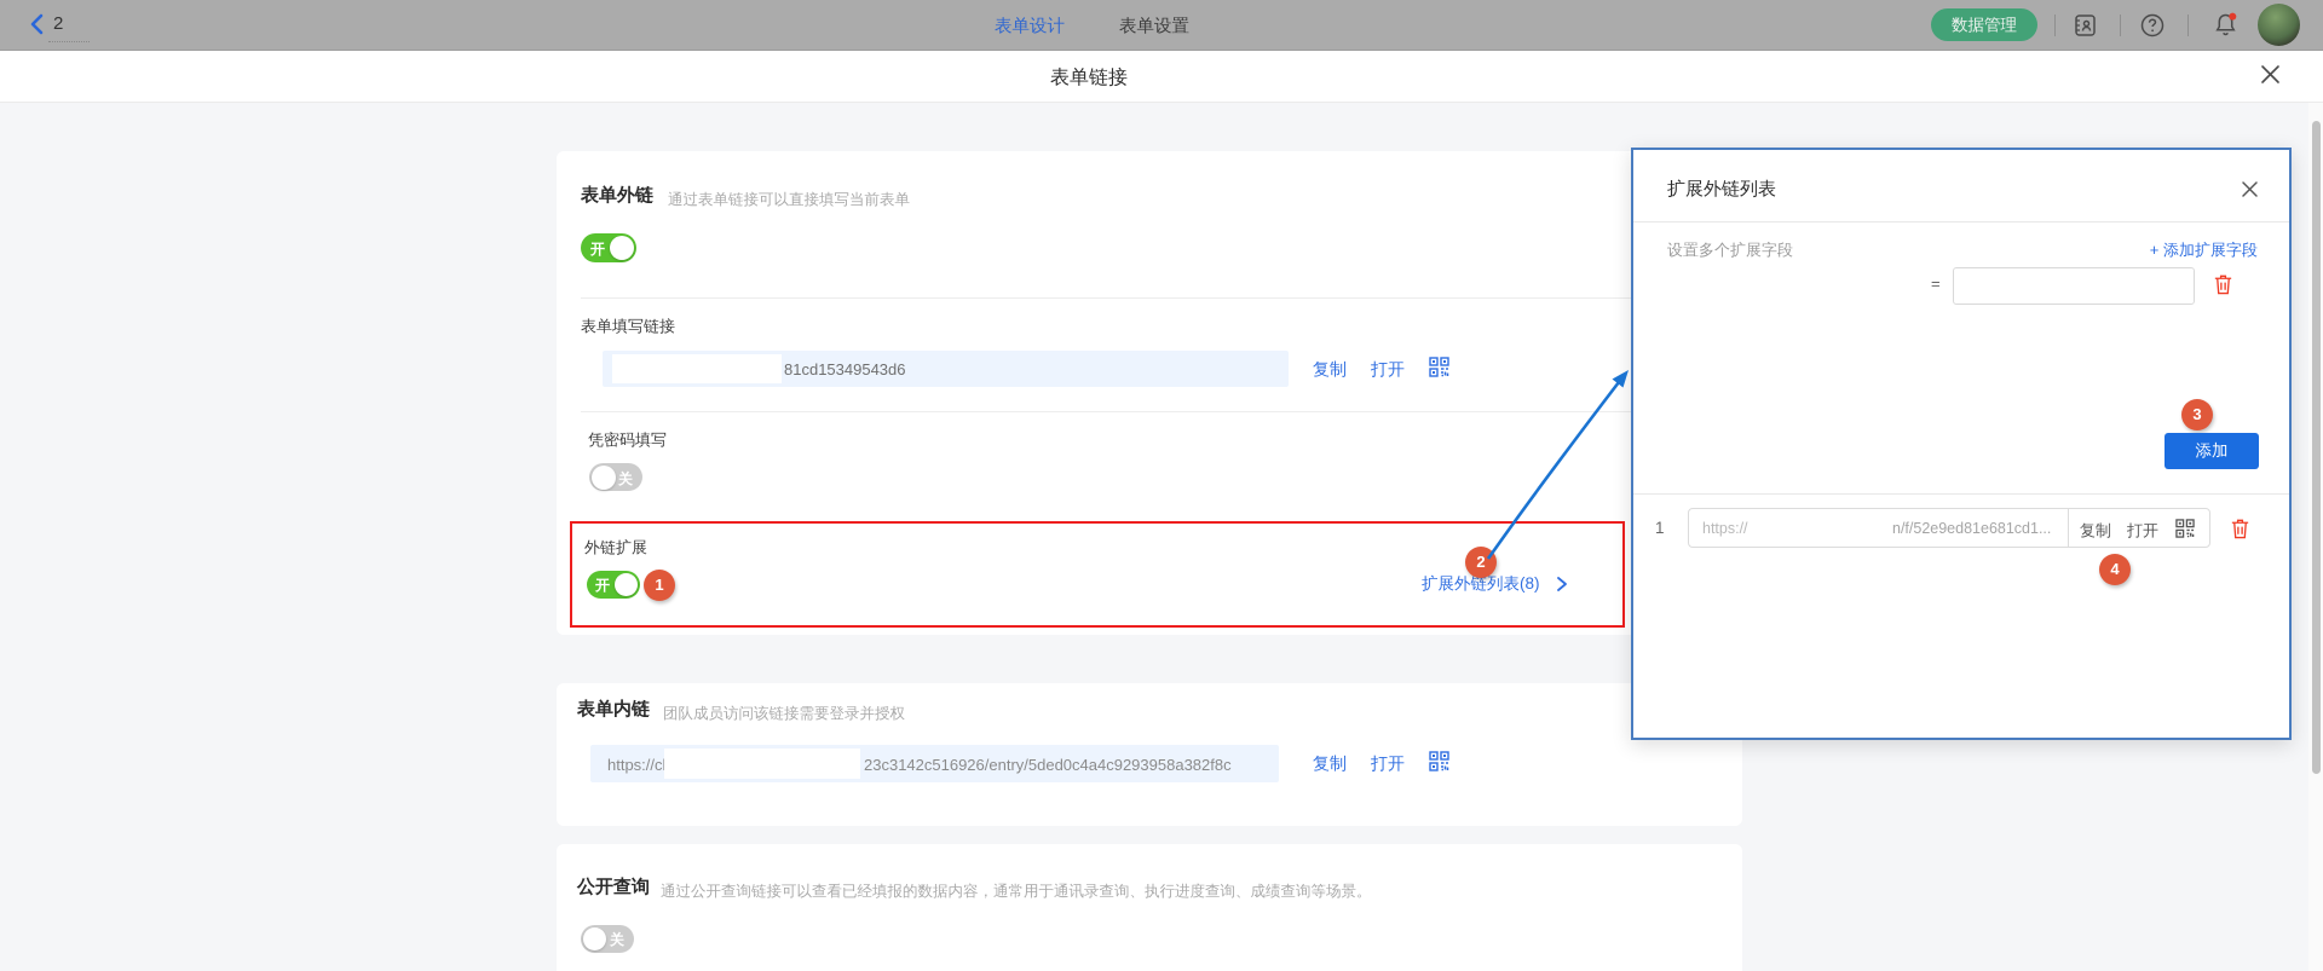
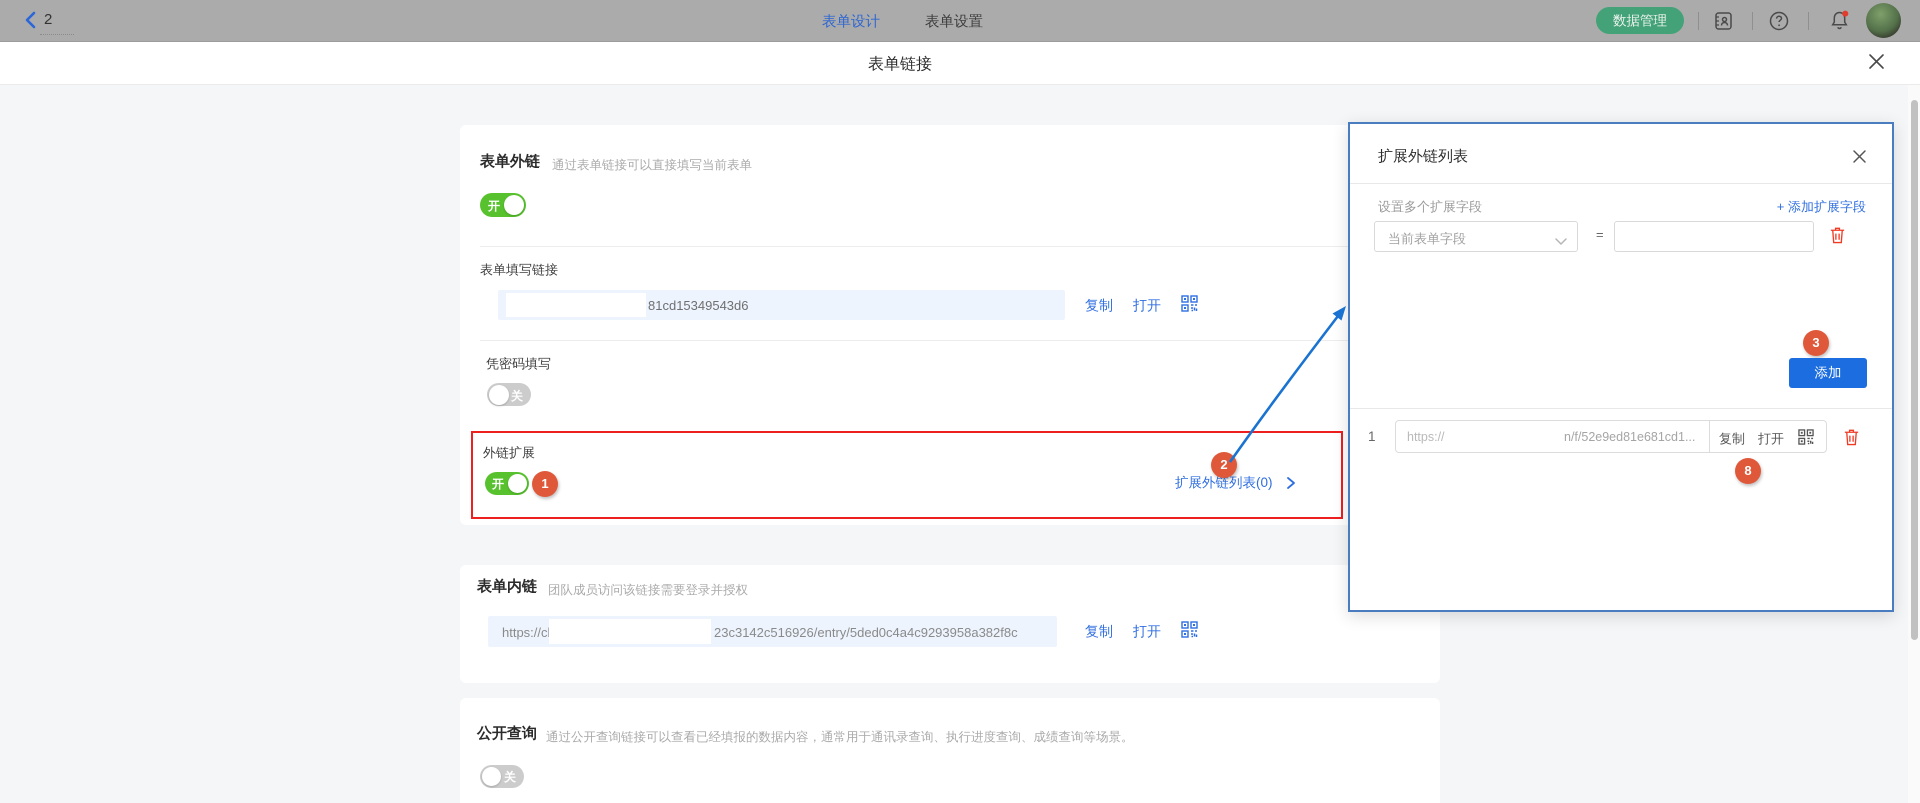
  2
  表单设计
  表单设置
  数据管理
  表单链接
  表单外链
  通过表单链接可以直接填写当前表单
  开
  表单填写链接
  81cd15349543d6
  复制
  打开
  凭密码填写
  关
  外链扩展
  开
  1
- 扩展外链列表(8)
+ 扩展外链列表(0)
  2
  表单内链
  团队成员访问该链接需要登录并授权
  https://c
  23c3142c516926/entry/5ded0c4a4c9293958a382f8c
  复制
  打开
  公开查询
  通过公开查询链接可以查看已经填报的数据内容，通常用于通讯录查询、执行进度查询、成绩查询等场景。
  关
  扩展外链列表
  设置多个扩展字段
  + 添加扩展字段
+ 当前表单字段
  =
  3
  添加
  1
  https://
  n/f/52e9ed81e681cd1...
  复制
  打开
- 4
+ 8
